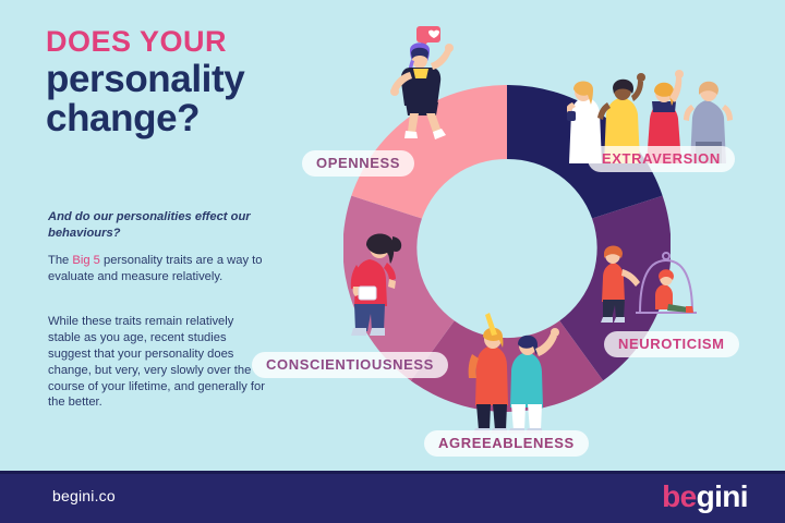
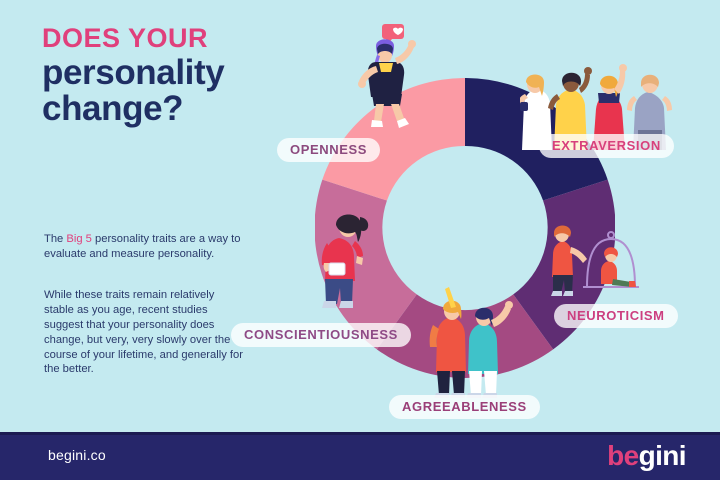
  DOES YOUR
  personality
  change?
- And do our personalities effect our behaviours?
- The Big 5 personality traits are a way to evaluate and measure relatively.
+ The Big 5 personality traits are a way to evaluate and measure personality.
  While these traits remain relatively stable as you age, recent studies suggest that your personality does change, but very, very slowly over the course of your lifetime, and generally for the better.
  OPENNESS
  EXTRAVERSION
  NEUROTICISM
  AGREEABLENESS
  CONSCIENTIOUSNESS
  begini.co
  begini
